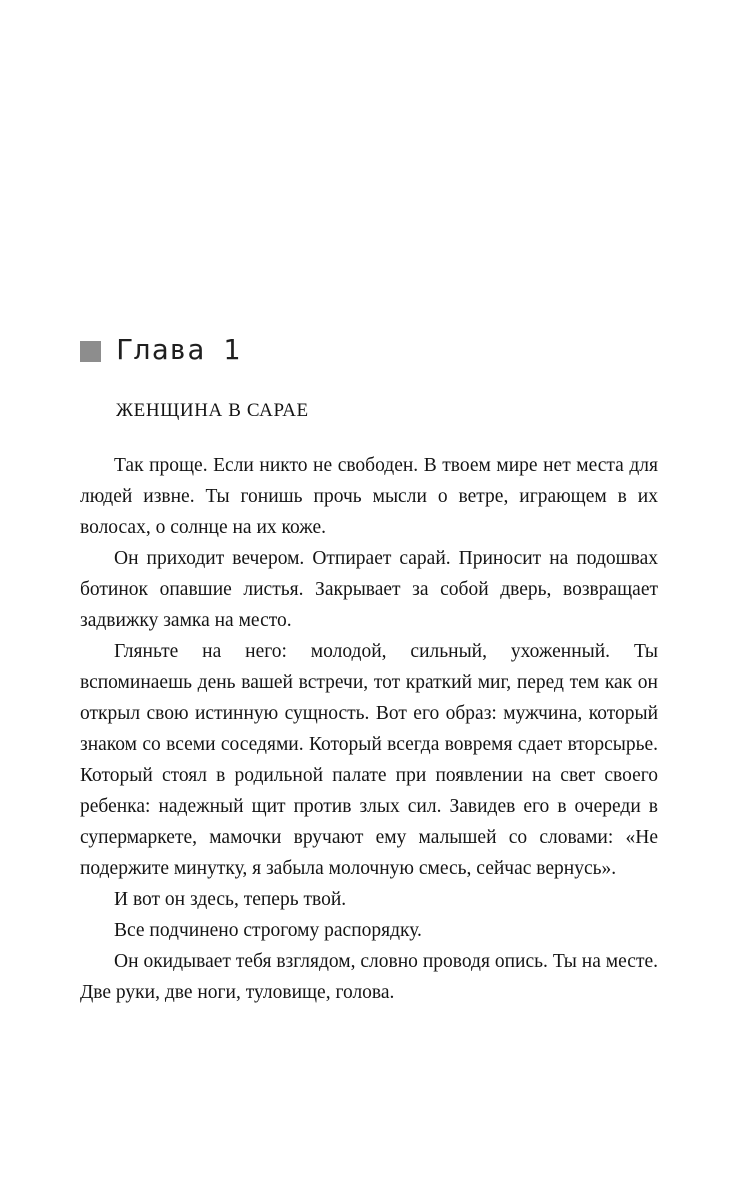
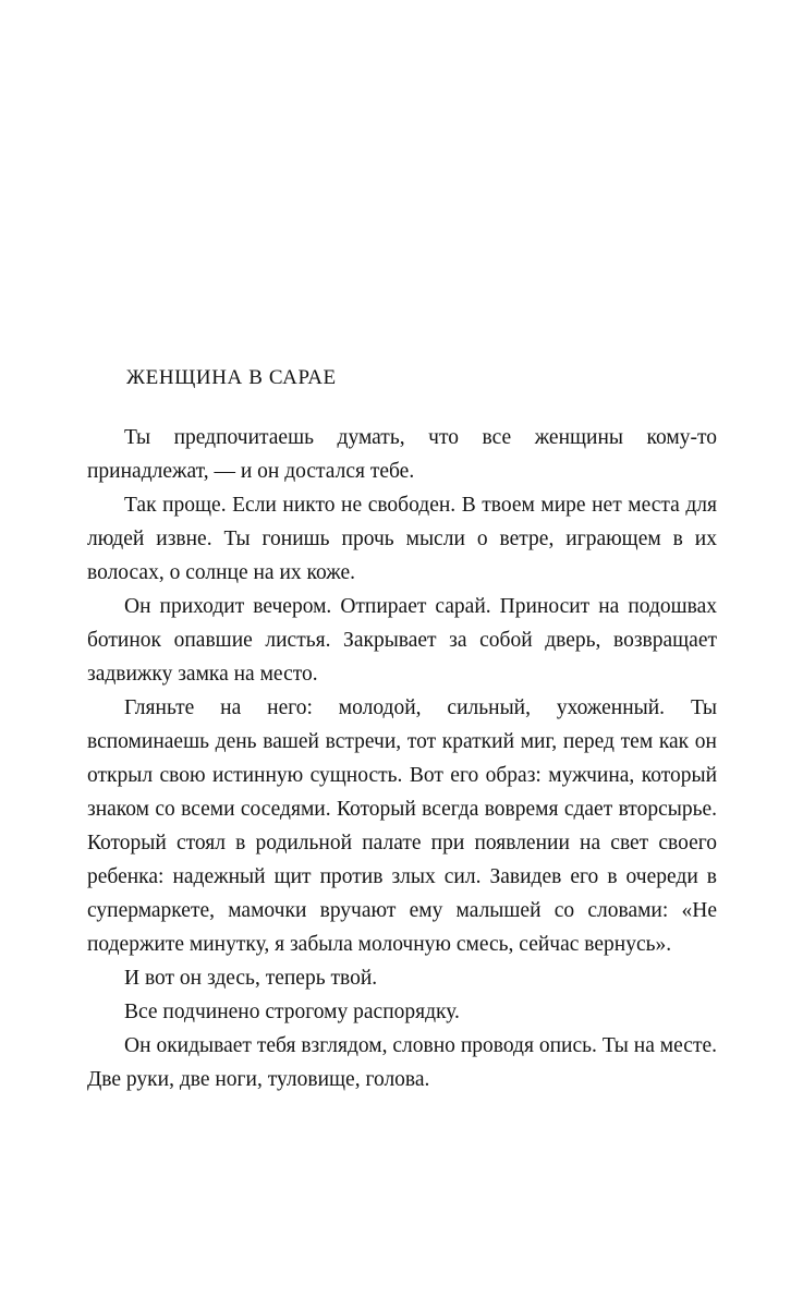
- Глава 1
  ЖЕНЩИНА В САРАЕ
+ Ты предпочитаешь думать, что все женщины кому-то принадлежат, — и он достался тебе.
  Так проще. Если никто не свободен. В твоем мире нет места для людей извне. Ты гонишь прочь мысли о ветре, играющем в их волосах, о солнце на их коже.
  Он приходит вечером. Отпирает сарай. Приносит на подошвах ботинок опавшие листья. Закрывает за собой дверь, возвращает задвижку замка на место.
  Гляньте на него: молодой, сильный, ухоженный. Ты вспоминаешь день вашей встречи, тот краткий миг, перед тем как он открыл свою истинную сущность. Вот его образ: мужчина, который знаком со всеми соседями. Который всегда вовремя сдает вторсырье. Который стоял в родильной палате при появлении на свет своего ребенка: надежный щит против злых сил. Завидев его в очереди в супермаркете, мамочки вручают ему малышей со словами: «Не подержите минутку, я забыла молочную смесь, сейчас вернусь».
  И вот он здесь, теперь твой.
  Все подчинено строгому распорядку.
  Он окидывает тебя взглядом, словно проводя опись. Ты на месте. Две руки, две ноги, туловище, голова.
